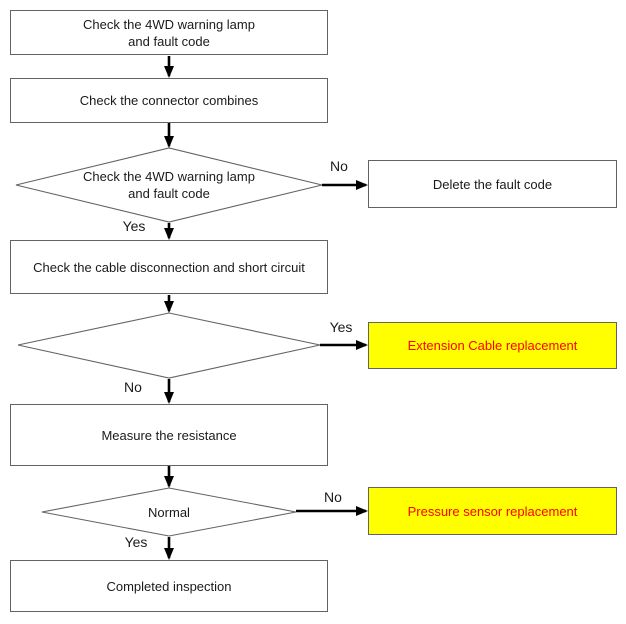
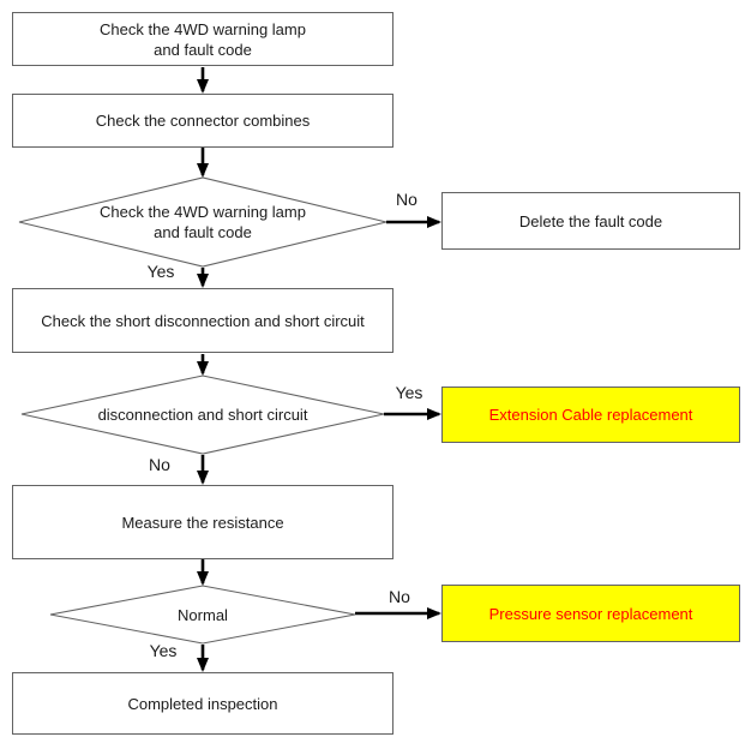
  Check the 4WD warning lamp
  and fault code
  Check the connector combines
- Check the cable disconnection and short circuit
+ Check the short disconnection and short circuit
  Measure the resistance
  Completed inspection
  Delete the fault code
  Extension Cable replacement
  Pressure sensor replacement
  Check the 4WD warning lamp
  and fault code
+ disconnection and short circuit
  Normal
  No
  Yes
  Yes
  No
  No
  Yes
